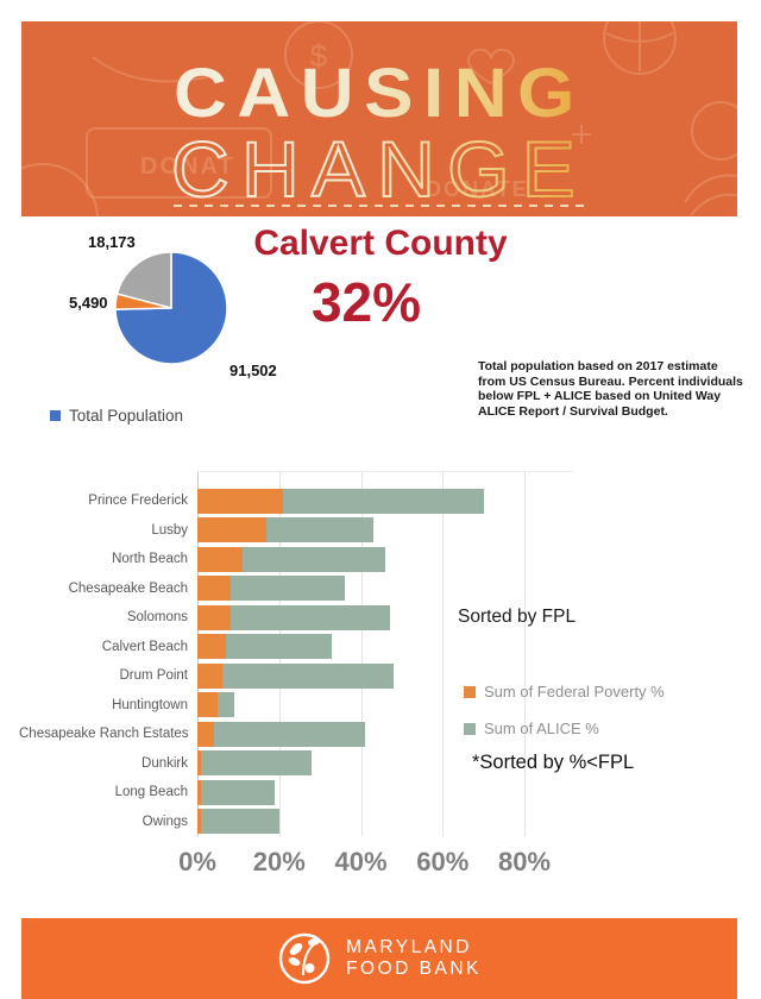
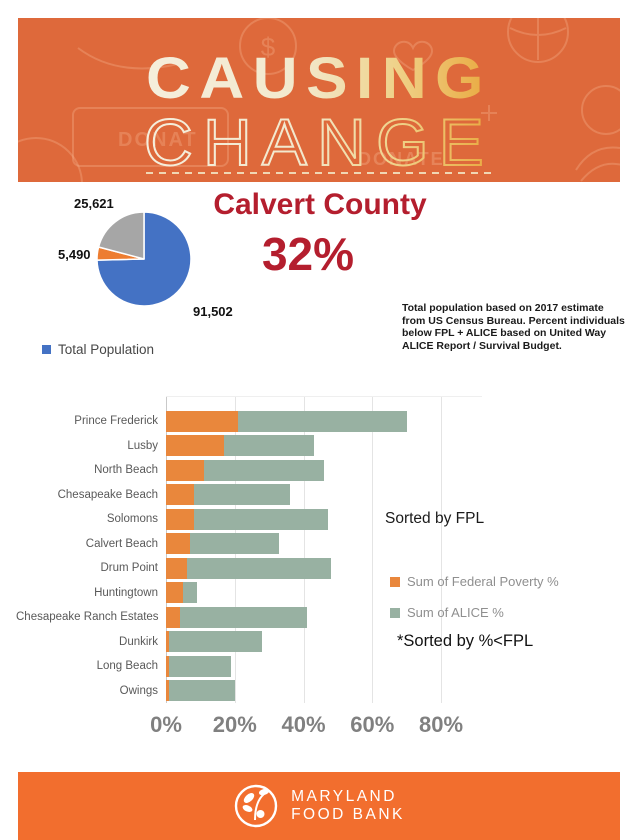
  $
  DONAT
  DONATE
  CAUSING
  CHANGE
  Calvert County
  32%
  Total population based on 2017 estimate from US Census Bureau. Percent individuals below FPL + ALICE based on United Way ALICE Report / Survival Budget.
- 18,173
+ 25,621
  5,490
  91,502
  Total Population
  Prince Frederick
  Lusby
  North Beach
  Chesapeake Beach
  Solomons
  Calvert Beach
  Drum Point
  Huntingtown
  Chesapeake Ranch Estates
  Dunkirk
  Long Beach
  Owings
  0%
  20%
  40%
  60%
  80%
  Sorted by FPL
  Sum of Federal Poverty %
  Sum of ALICE %
  *Sorted by %<FPL
  MARYLAND
  FOOD BANK
